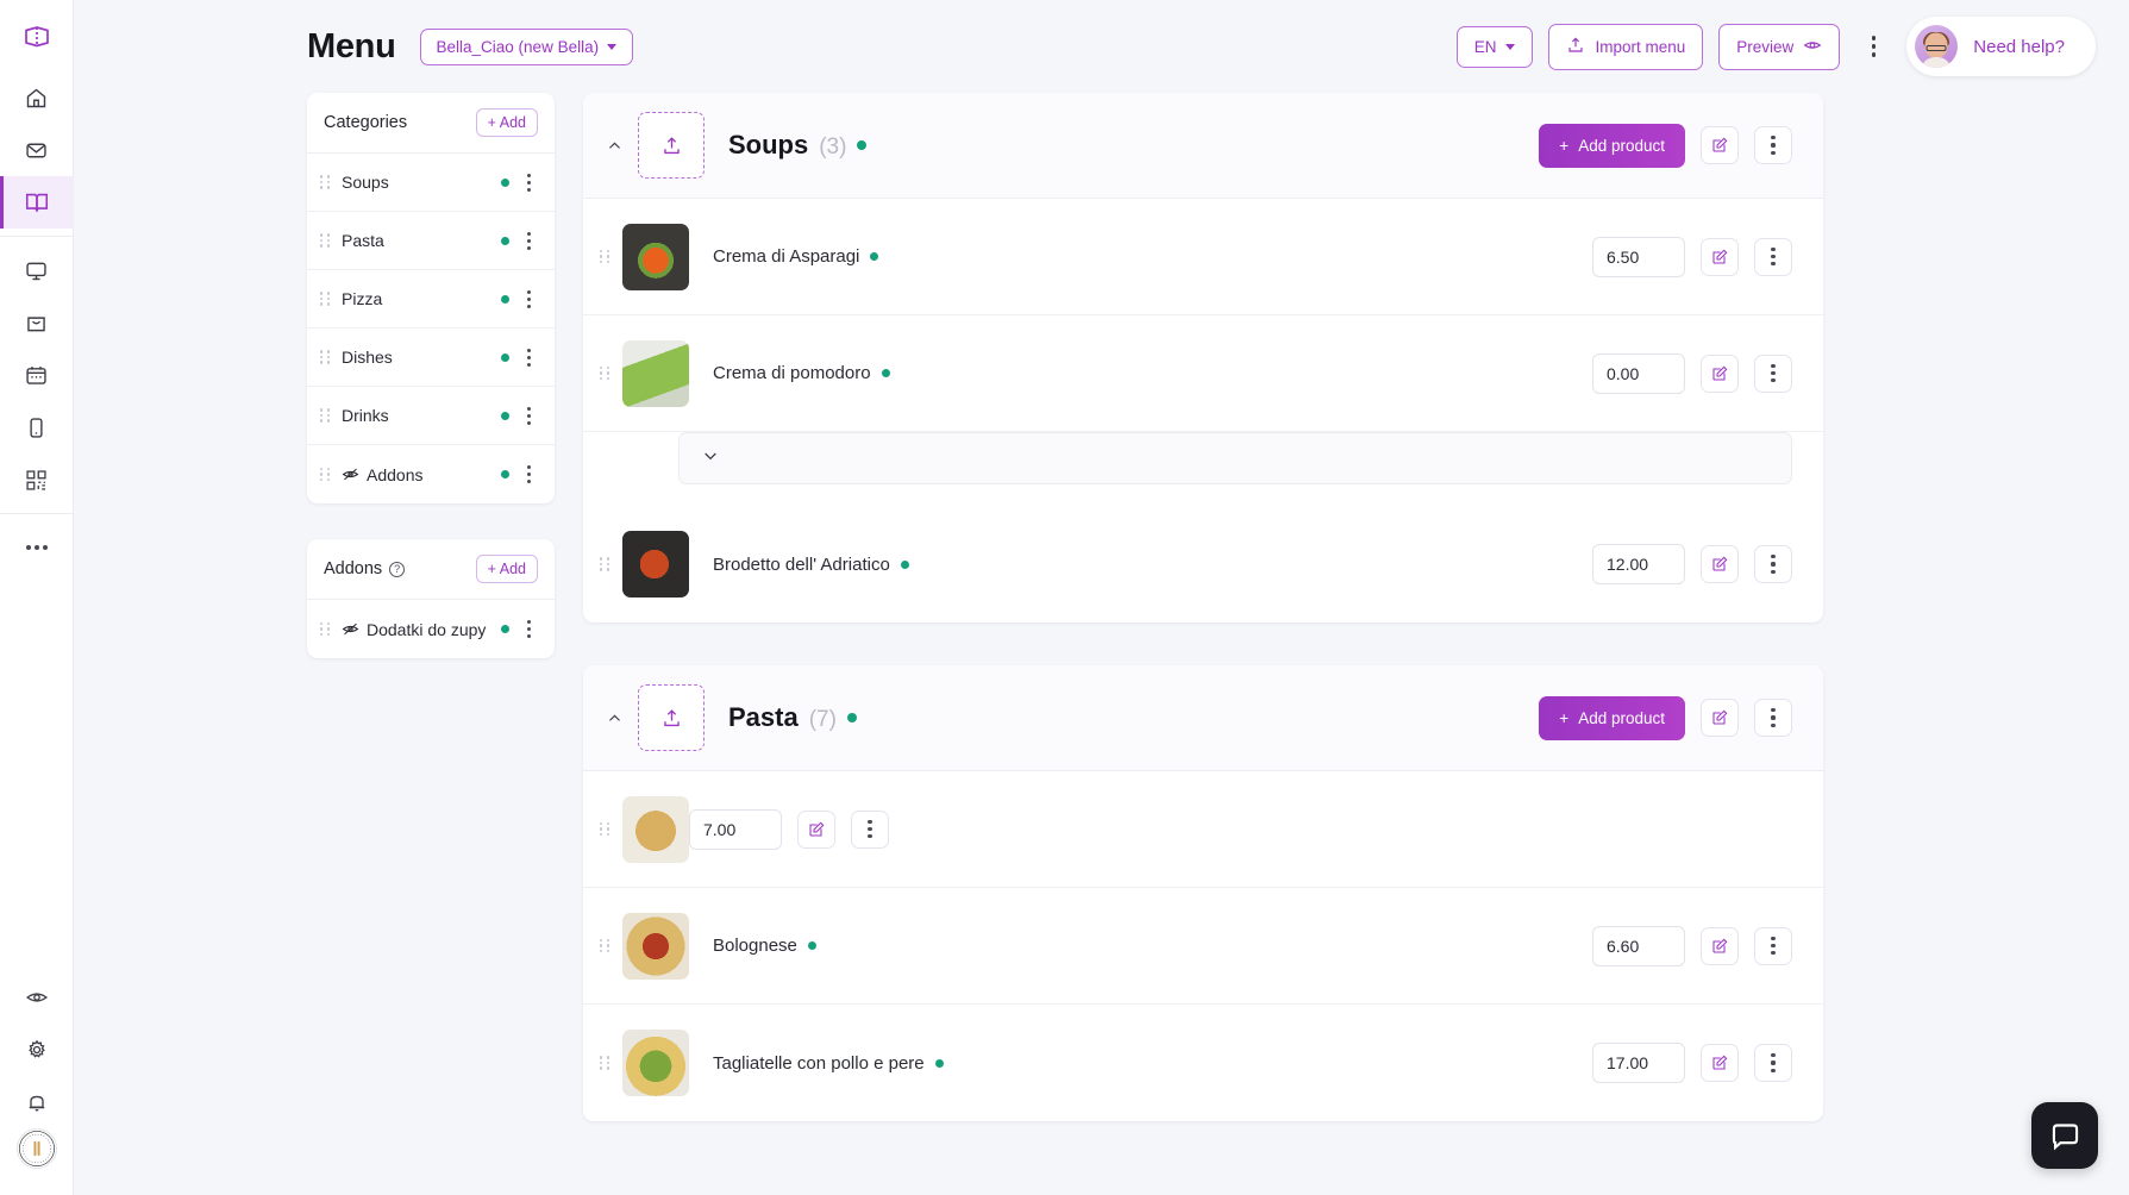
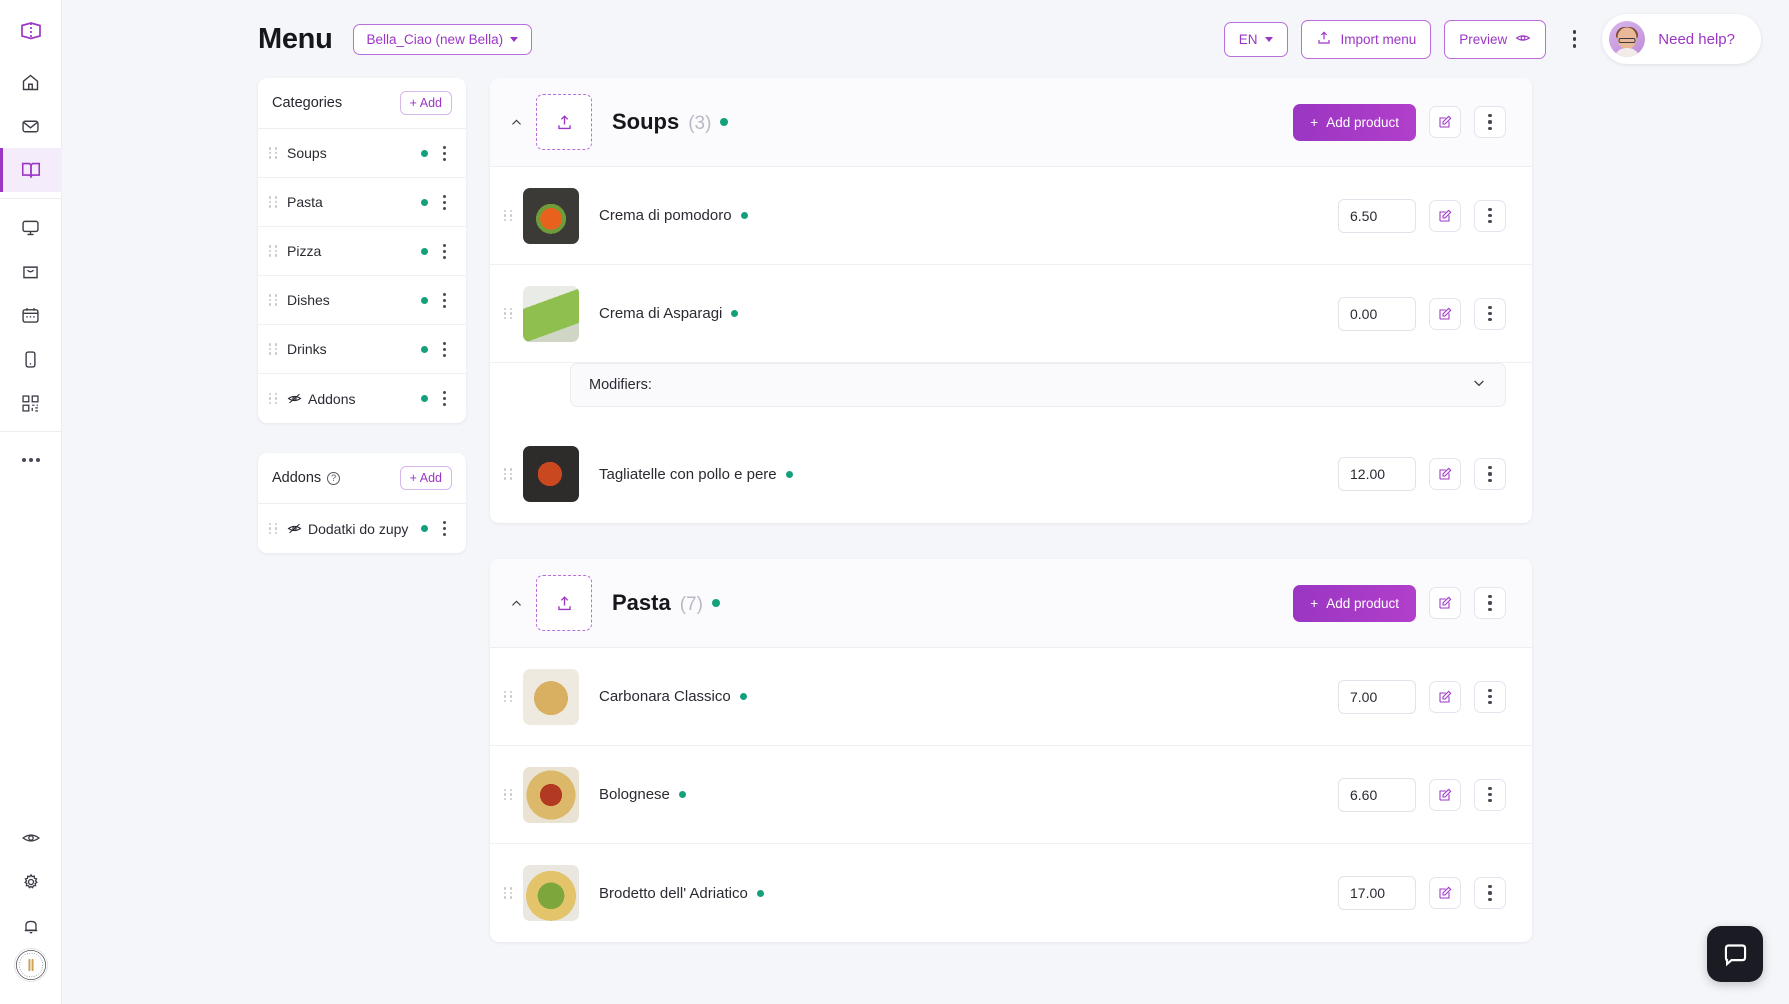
  Menu
  Bella_Ciao (new Bella)
  EN
  Import menu
  Preview
  Need help?
  Categories
  + Add
  Soups
  Pasta
  Pizza
  Dishes
  Drinks
  Addons
  Addons
  ?
  + Add
  Dodatki do zupy
  Soups
  (3)
  +
  Add product
- Crema di Asparagi
+ Crema di pomodoro
  6.50
- Crema di pomodoro
+ Crema di Asparagi
  0.00
+ Modifiers:
- Brodetto dell' Adriatico
+ Tagliatelle con pollo e pere
  12.00
  Pasta
  (7)
  +
  Add product
+ Carbonara Classico
  7.00
  Bolognese
  6.60
- Tagliatelle con pollo e pere
+ Brodetto dell' Adriatico
  17.00
